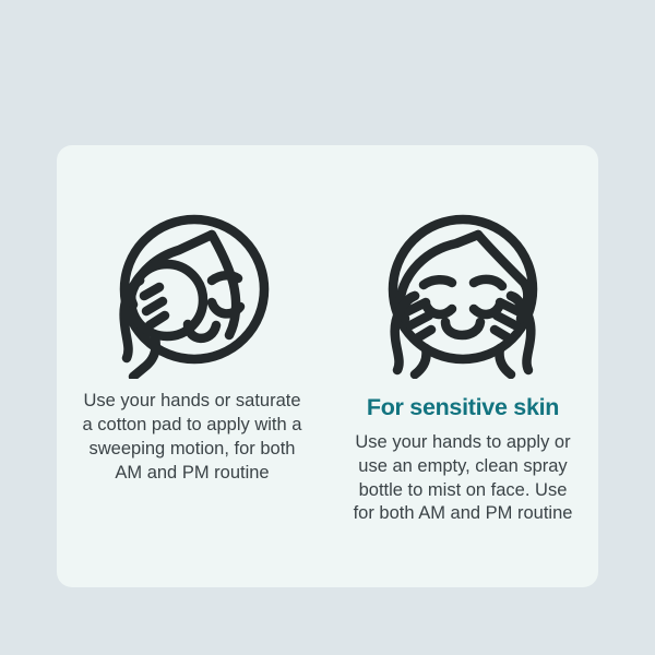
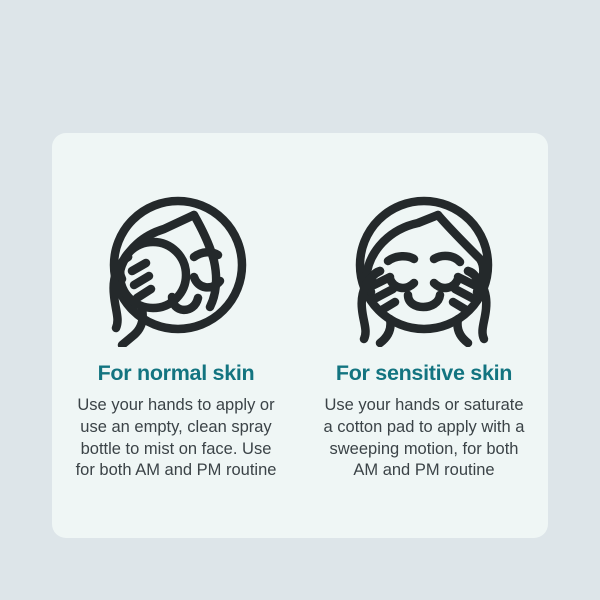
+ For normal skin
- Use your hands or saturate a cotton pad to apply with a sweeping motion, for both AM and PM routine
+ Use your hands to apply or use an empty, clean spray bottle to mist on face. Use for both AM and PM routine
  For sensitive skin
- Use your hands to apply or use an empty, clean spray bottle to mist on face. Use for both AM and PM routine
+ Use your hands or saturate a cotton pad to apply with a sweeping motion, for both AM and PM routine
